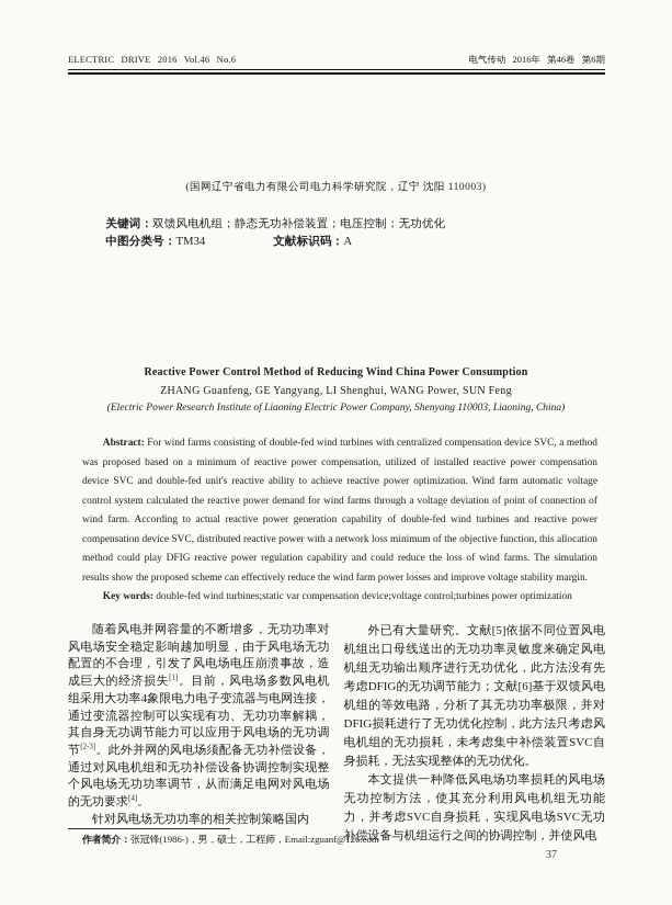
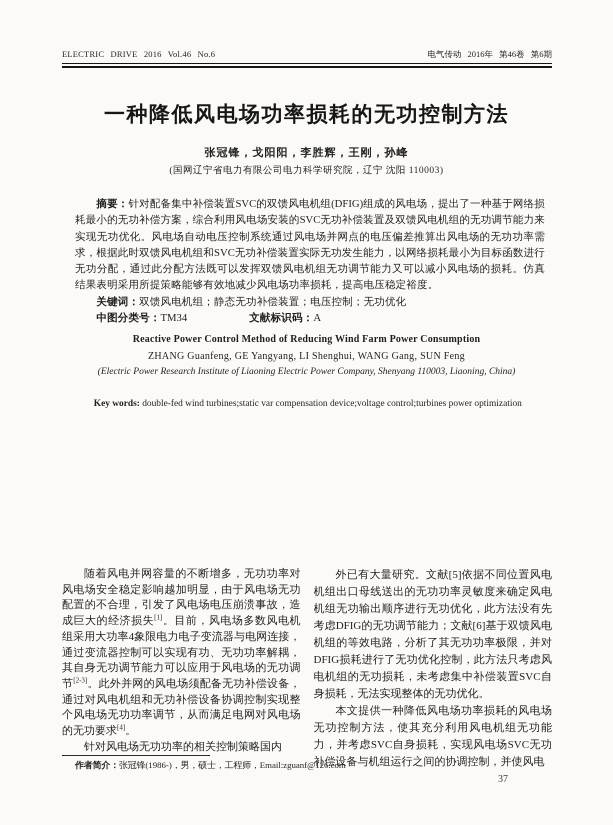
  ELECTRIC DRIVE 2016 Vol.46 No.6
  电气传动 2016年 第46卷 第6期
+ 一种降低风电场功率损耗的无功控制方法
+ 张冠锋，戈阳阳，李胜辉，王刚，孙峰
  (国网辽宁省电力有限公司电力科学研究院，辽宁 沈阳 110003)
+ 摘要：针对配备集中补偿装置SVC的双馈风电机组(DFIG)组成的风电场，提出了一种基于网络损耗最小的无功补偿方案，综合利用风电场安装的SVC无功补偿装置及双馈风电机组的无功调节能力来实现无功优化。风电场自动电压控制系统通过风电场并网点的电压偏差推算出风电场的无功功率需求，根据此时双馈风电机组和SVC无功补偿装置实际无功发生能力，以网络损耗最小为目标函数进行无功分配，通过此分配方法既可以发挥双馈风电机组无功调节能力又可以减小风电场的损耗。仿真结果表明采用所提策略能够有效地减少风电场功率损耗，提高电压稳定裕度。
  关键词：双馈风电机组；静态无功补偿装置；电压控制；无功优化
  中图分类号：TM34 文献标识码：A
- Reactive Power Control Method of Reducing Wind China Power Consumption
+ Reactive Power Control Method of Reducing Wind Farm Power Consumption
- ZHANG Guanfeng, GE Yangyang, LI Shenghui, WANG Power, SUN Feng
+ ZHANG Guanfeng, GE Yangyang, LI Shenghui, WANG Gang, SUN Feng
  (Electric Power Research Institute of Liaoning Electric Power Company, Shenyang 110003, Liaoning, China)
- Abstract: For wind farms consisting of double-fed wind turbines with centralized compensation device SVC, a method was proposed based on a minimum of reactive power compensation, utilized of installed reactive power compensation device SVC and double-fed unit's reactive ability to achieve reactive power optimization. Wind farm automatic voltage control system calculated the reactive power demand for wind farms through a voltage deviation of point of connection of wind farm. According to actual reactive power generation capability of double-fed wind turbines and reactive power compensation device SVC, distributed reactive power with a network loss minimum of the objective function, this allocation method could play DFIG reactive power regulation capability and could reduce the loss of wind farms. The simulation results show the proposed scheme can effectively reduce the wind farm power losses and improve voltage stability margin.
  Key words: double-fed wind turbines;static var compensation device;voltage control;turbines power optimization
  随着风电并网容量的不断增多，无功功率对风电场安全稳定影响越加明显，由于风电场无功配置的不合理，引发了风电场电压崩溃事故，造成巨大的经济损失[1]。目前，风电场多数风电机组采用大功率4象限电力电子变流器与电网连接，通过变流器控制可以实现有功、无功功率解耦，其自身无功调节能力可以应用于风电场的无功调节[2-3]。此外并网的风电场须配备无功补偿设备，通过对风电机组和无功补偿设备协调控制实现整个风电场无功功率调节，从而满足电网对风电场的无功要求[4]。
  针对风电场无功功率的相关控制策略国内
  外已有大量研究。文献[5]依据不同位置风电机组出口母线送出的无功功率灵敏度来确定风电机组无功输出顺序进行无功优化，此方法没有先考虑DFIG的无功调节能力；文献[6]基于双馈风电机组的等效电路，分析了其无功功率极限，并对DFIG损耗进行了无功优化控制，此方法只考虑风电机组的无功损耗，未考虑集中补偿装置SVC自身损耗，无法实现整体的无功优化。
  本文提供一种降低风电场功率损耗的风电场无功控制方法，使其充分利用风电机组无功能力，并考虑SVC自身损耗，实现风电场SVC无功补偿设备与机组运行之间的协调控制，并使风电
  作者简介：张冠锋(1986-)，男，硕士，工程师，Email:zguanf@126.com
  37
